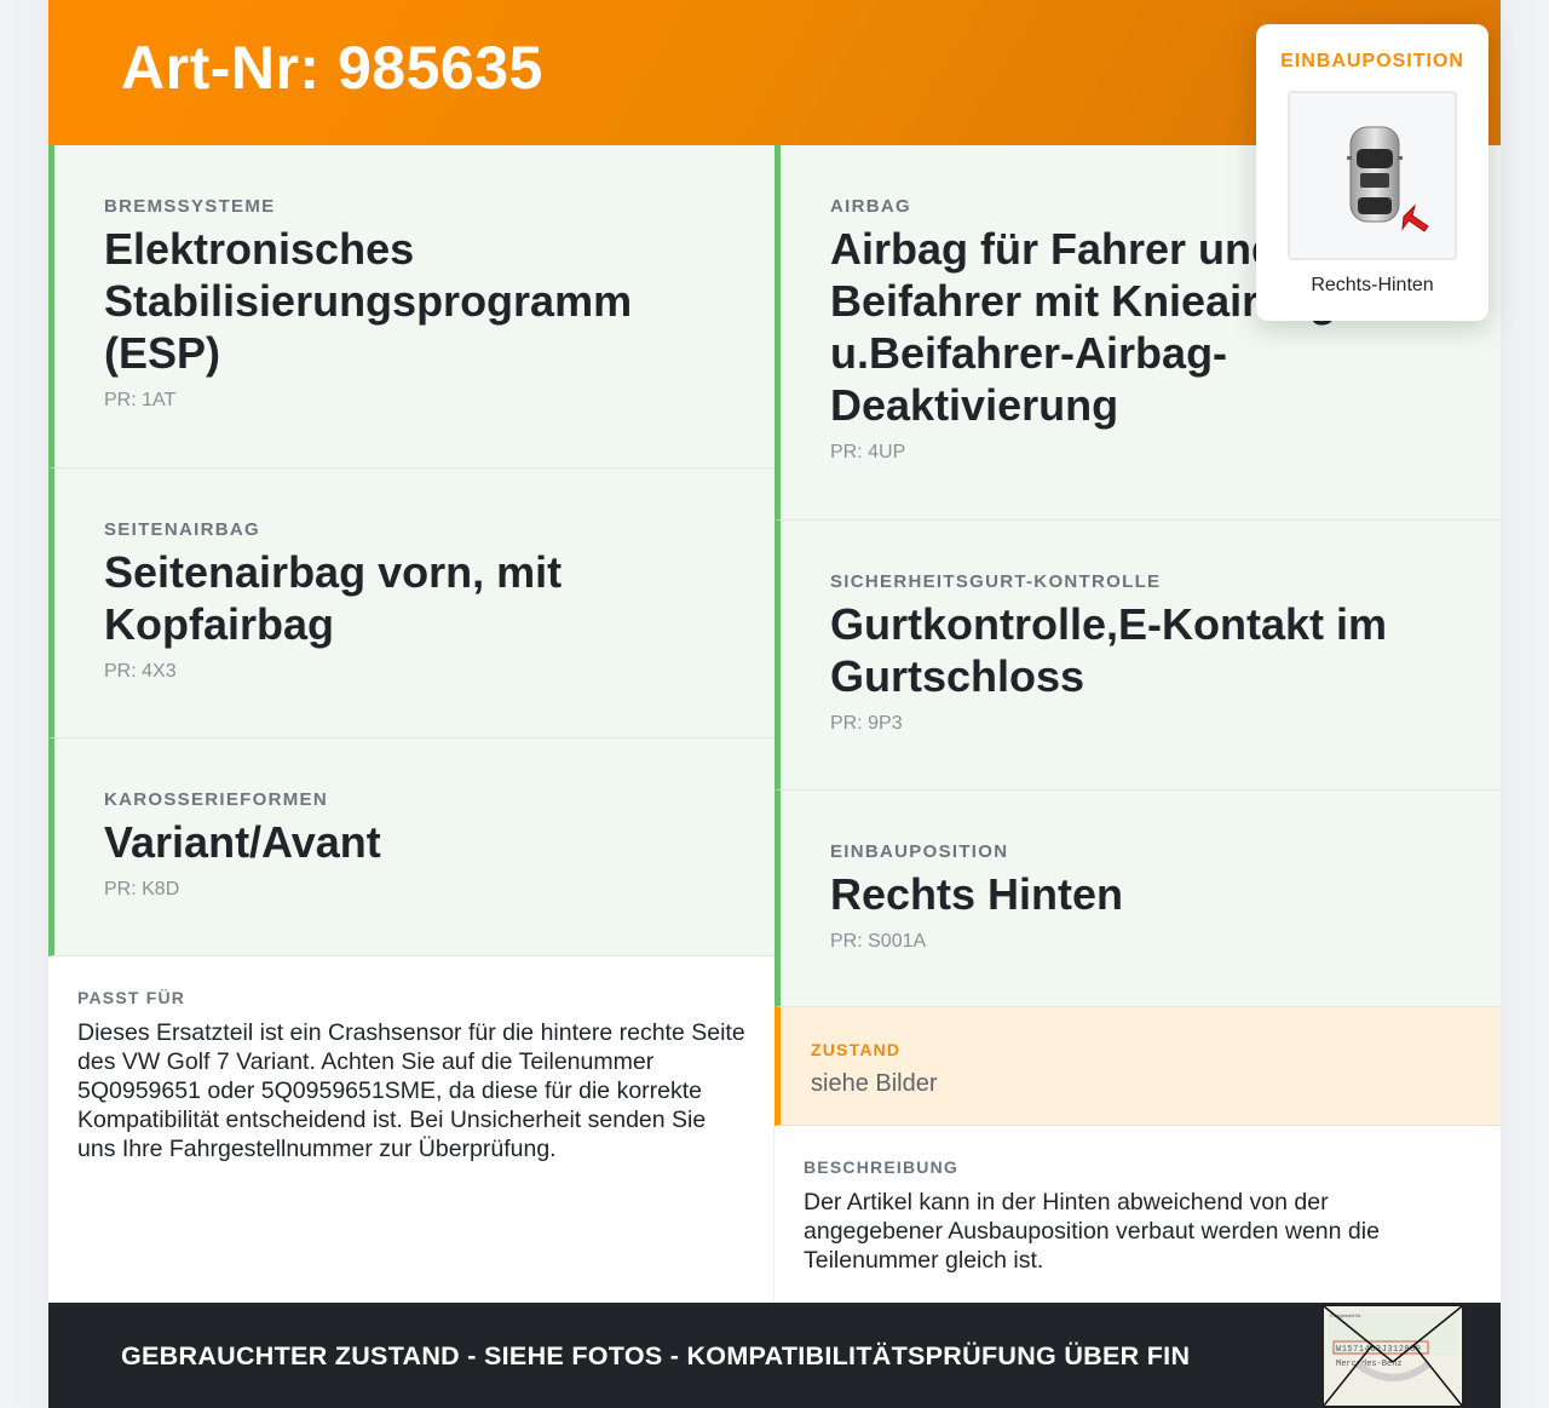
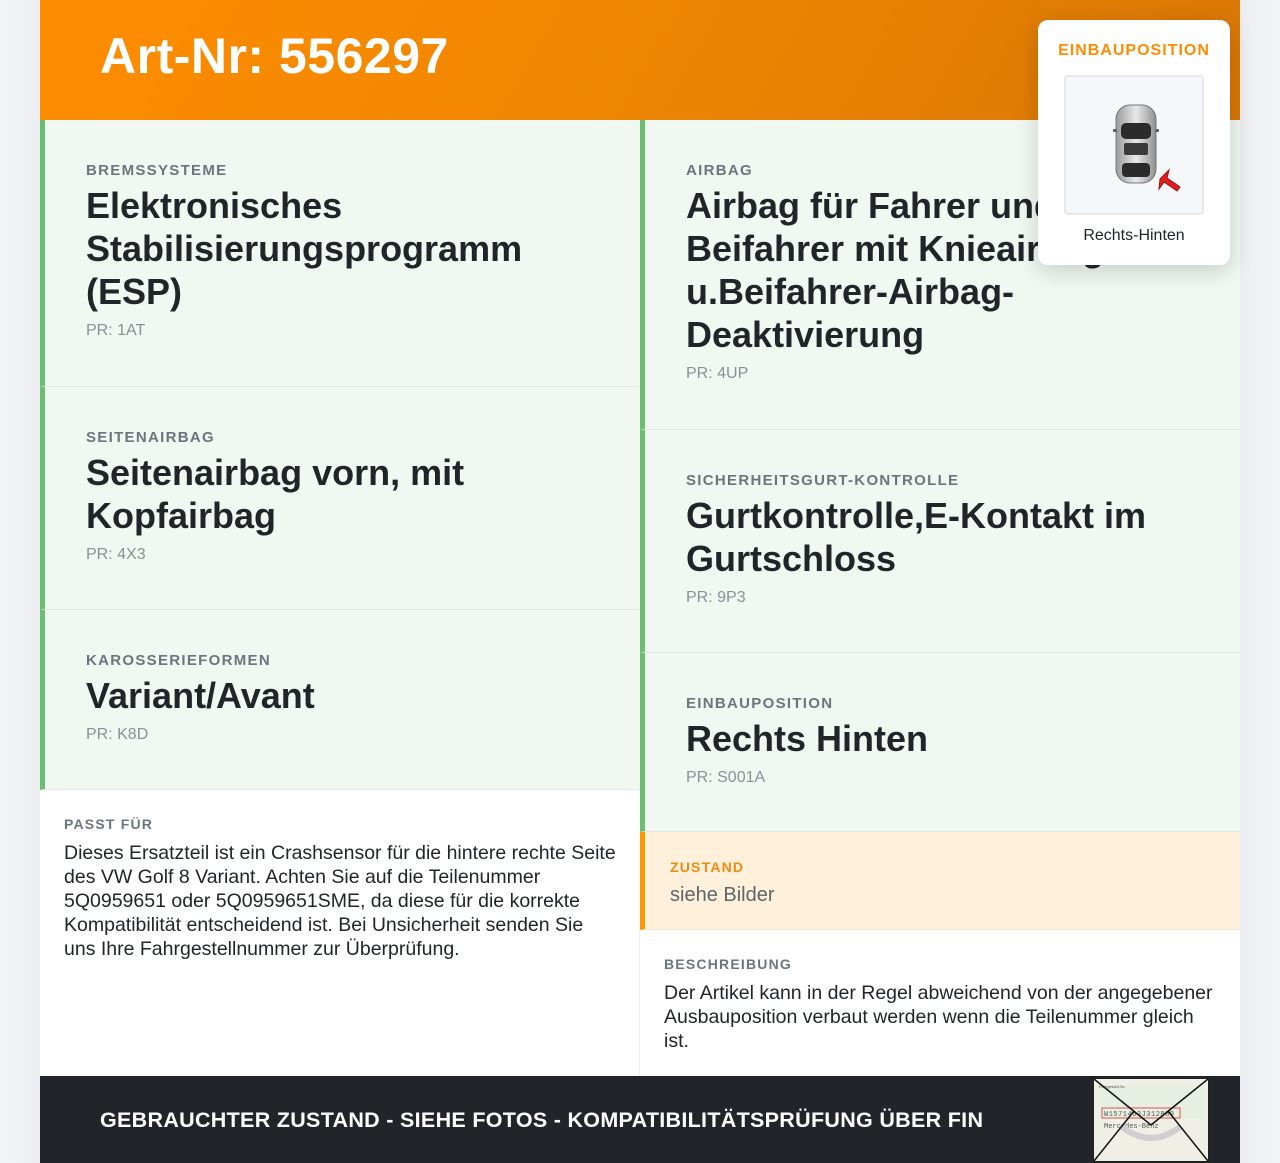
- Art-Nr: 985635
+ Art-Nr: 556297
  BREMSSYSTEME
  Elektronisches Stabilisierungsprogramm (ESP)
  PR: 1AT
  SEITENAIRBAG
  Seitenairbag vorn, mit Kopfairbag
  PR: 4X3
  KAROSSERIEFORMEN
  Variant/Avant
  PR: K8D
  PASST FÜR
- Dieses Ersatzteil ist ein Crashsensor für die hintere rechte Seite des VW Golf 7 Variant. Achten Sie auf die Teilenummer 5Q0959651 oder 5Q0959651SME, da diese für die korrekte Kompatibilität entscheidend ist. Bei Unsicherheit senden Sie uns Ihre Fahrgestellnummer zur Überprüfung.
+ Dieses Ersatzteil ist ein Crashsensor für die hintere rechte Seite des VW Golf 8 Variant. Achten Sie auf die Teilenummer 5Q0959651 oder 5Q0959651SME, da diese für die korrekte Kompatibilität entscheidend ist. Bei Unsicherheit senden Sie uns Ihre Fahrgestellnummer zur Überprüfung.
  AIRBAG
  Airbag für Fahrer un Beifahrer mit Knieair u.Beifahrer-Airbag-Deaktivierung
  PR: 4UP
  SICHERHEITSGURT-KONTROLLE
  Gurtkontrolle,E-Kontakt im Gurtschloss
  PR: 9P3
  EINBAUPOSITION
  Rechts Hinten
  PR: S001A
  ZUSTAND
  siehe Bilder
  BESCHREIBUNG
- Der Artikel kann in der Hinten abweichend von der angegebener Ausbauposition verbaut werden wenn die Teilenummer gleich ist.
+ Der Artikel kann in der Regel abweichend von der angegebener Ausbauposition verbaut werden wenn die Teilenummer gleich ist.
  GEBRAUCHTER ZUSTAND - SIEHE FOTOS - KOMPATIBILITÄTSPRÜFUNG ÜBER FIN
  W15716J3128
  Merces-Benz
  EINBAUPOSITION
  Rechts-Hinten
